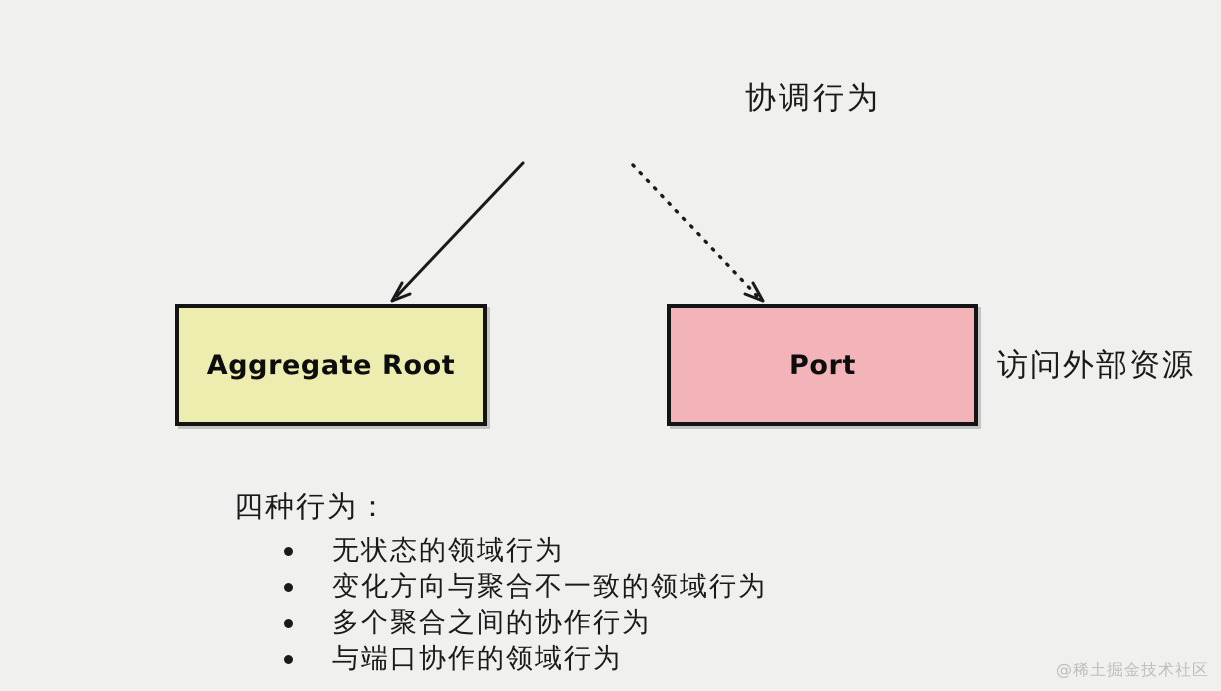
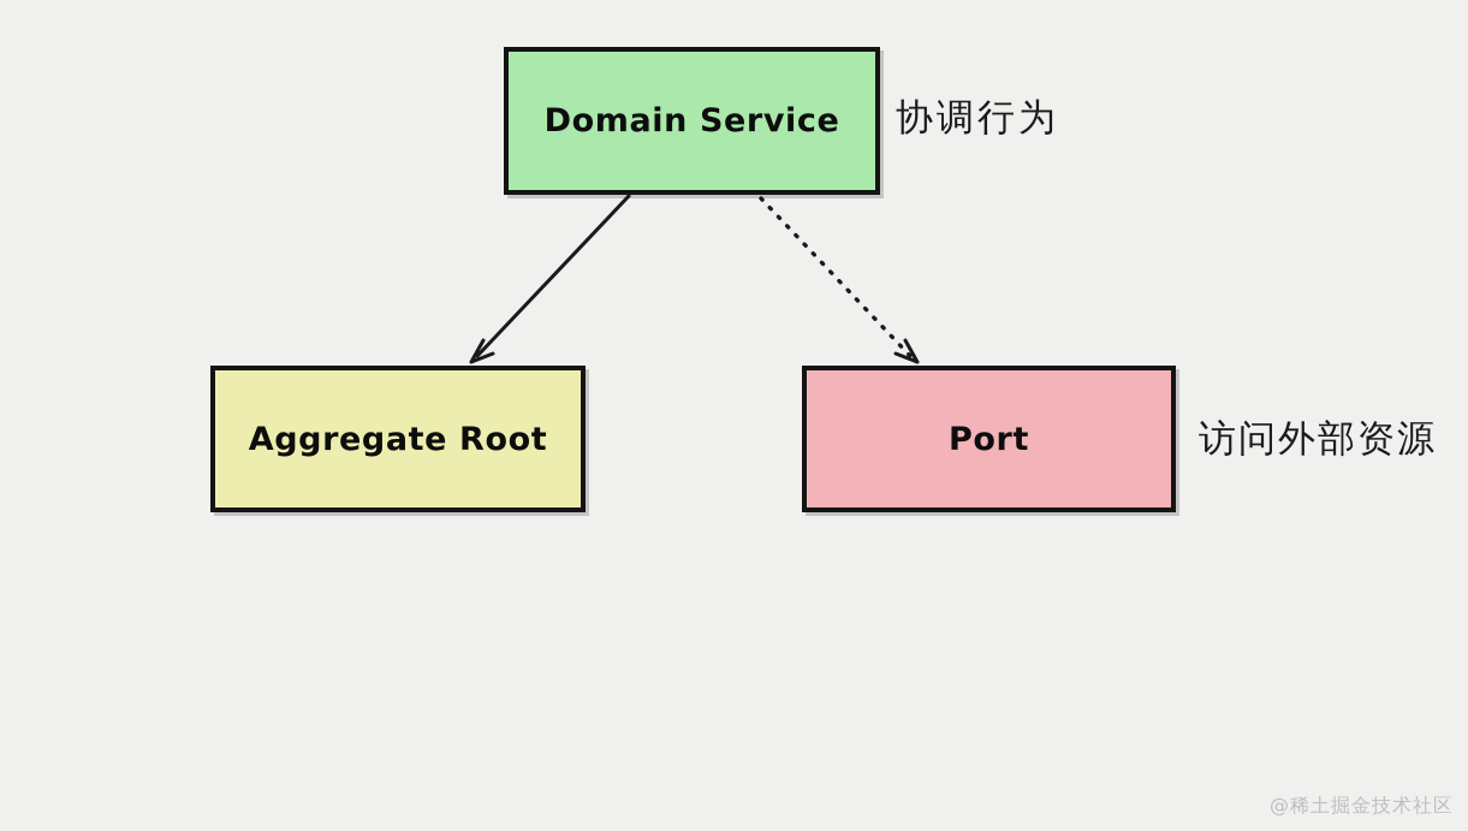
+ Domain Service
  Aggregate Root
  Port
  协调行为
  访问外部资源
- 四种行为：
- 无状态的领域行为
- 变化方向与聚合不一致的领域行为
- 多个聚合之间的协作行为
- 与端口协作的领域行为
  @稀土掘金技术社区
